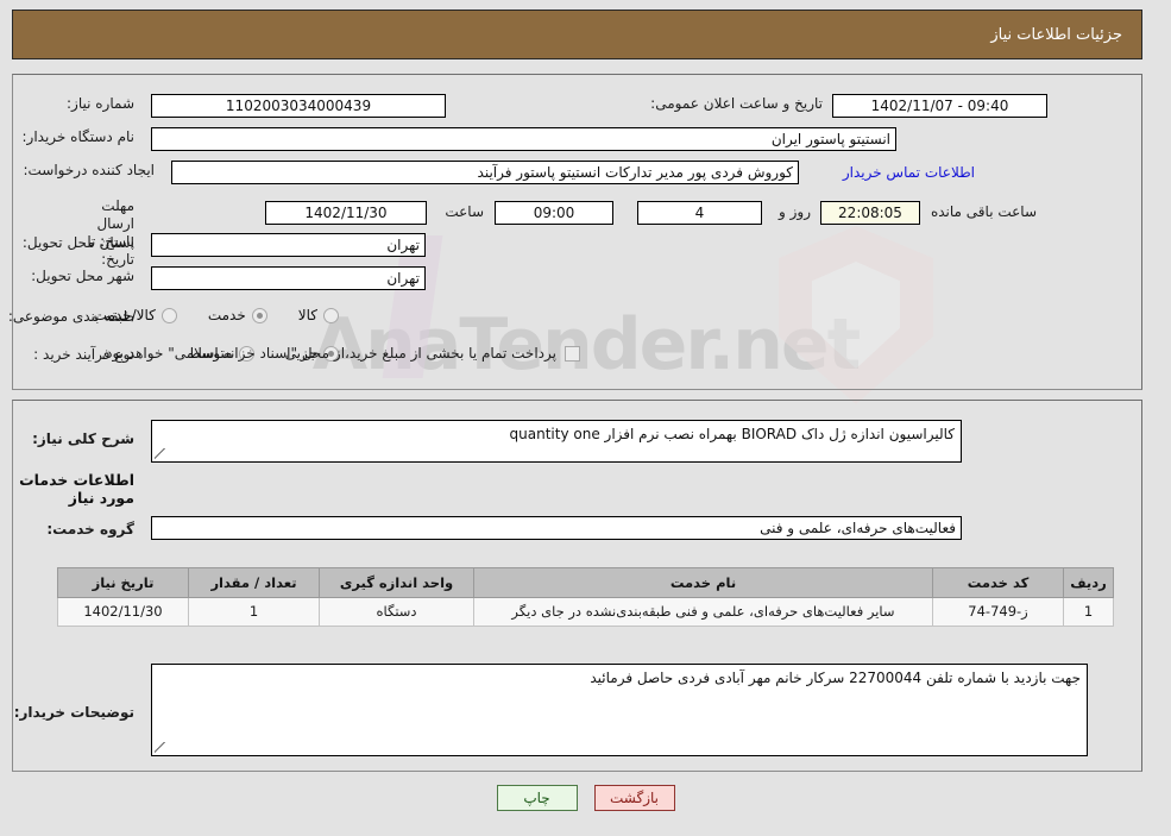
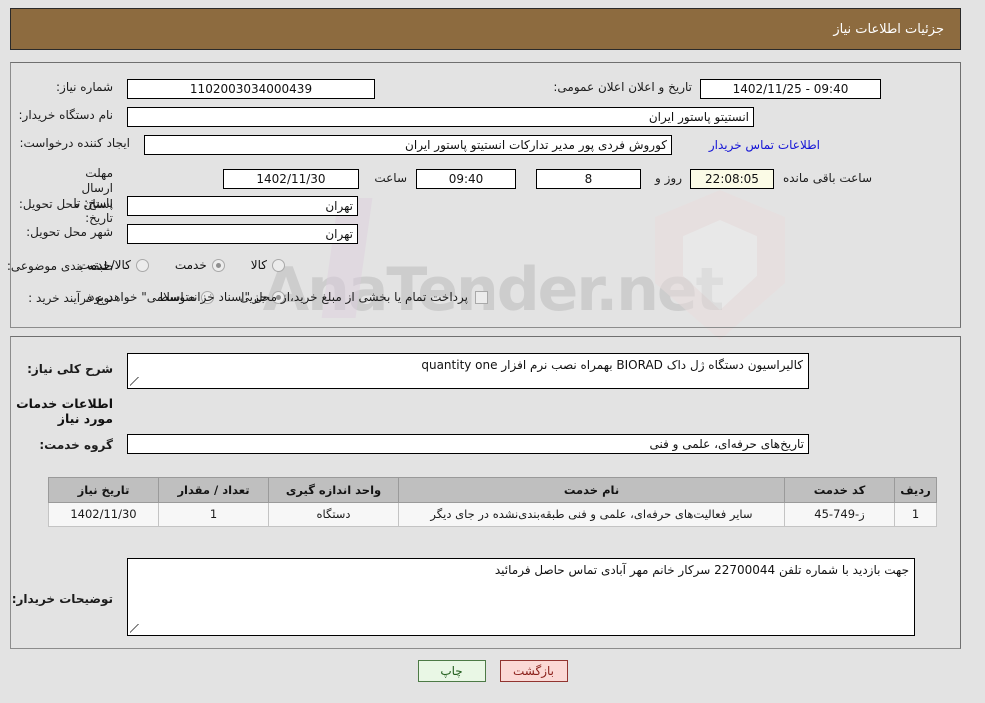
  AnaTeder.net
  جزئیات اطلاعات نیاز
  شماره نیاز:
  1102003034000439
- تاریخ و ساعت اعلان عمومی:
+ تاریخ و اعلان اعلان عمومی:
- 09:40 - 1402/11/07
+ 09:40 - 1402/11/25
  نام دستگاه خریدار:
  انستیتو پاستور ایران
  ایجاد کننده درخواست:
- کوروش فردی پور مدیر تدارکات انستیتو پاستور فرآیند
+ کوروش فردی پور مدیر تدارکات انستیتو پاستور ایران
  اطلاعات تماس خریدار
  مهلت ارسال پاسخ: تا تاریخ:
  1402/11/30
  ساعت
- 09:00
+ 09:40
- 4
+ 8
  روز و
  22:08:05
  ساعت باقی مانده
  استان محل تحویل:
  تهران
  شهر محل تحویل:
  تهران
  طبقه بندی موضوعی:
  کالا
  خدمت
  کالا/خدمت
  نوع فرآیند خرید :
  جزیی
  متوسط
  پرداخت تمام یا بخشی از مبلغ خرید،از محل "اسناد خزانه اسلامی" خواهد بود.
  شرح کلی نیاز:
- کالیراسیون اندازه ژل داک BIORAD بهمراه نصب نرم افزار quantity one
+ کالیراسیون دستگاه ژل داک BIORAD بهمراه نصب نرم افزار quantity one
  اطلاعات خدمات مورد نیاز
  گروه خدمت:
- فعالیت‌های حرفه‌ای، علمی و فنی
+ تاریخ‌های حرفه‌ای، علمی و فنی
  ردیف	کد خدمت	نام خدمت	واحد اندازه گیری	تعداد / مقدار	تاریخ نیاز
- 1	ز-749-74	سایر فعالیت‌های حرفه‌ای، علمی و فنی طبقه‌بندی‌نشده در جای دیگر	دستگاه	1	1402/11/30
+ 1	ز-749-45	سایر فعالیت‌های حرفه‌ای، علمی و فنی طبقه‌بندی‌نشده در جای دیگر	دستگاه	1	1402/11/30
  توضیحات خریدار:
- جهت بازدید با شماره تلفن 22700044 سرکار خانم مهر آبادی فردی حاصل فرمائید
+ جهت بازدید با شماره تلفن 22700044 سرکار خانم مهر آبادی تماس حاصل فرمائید
  بازگشت
  چاپ
